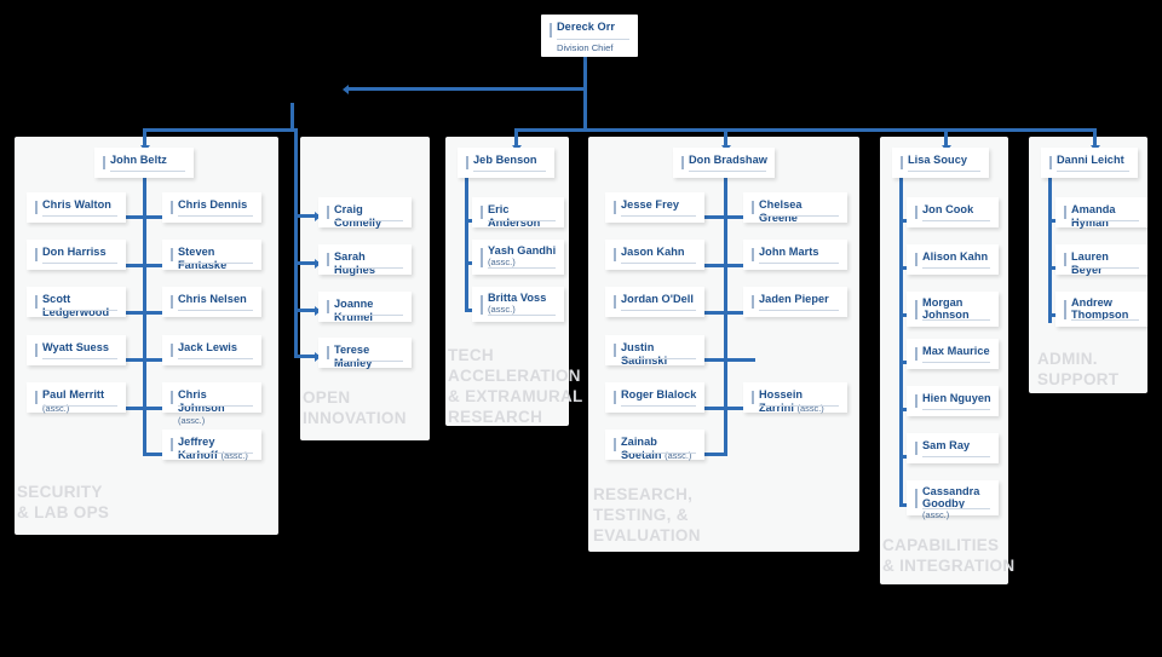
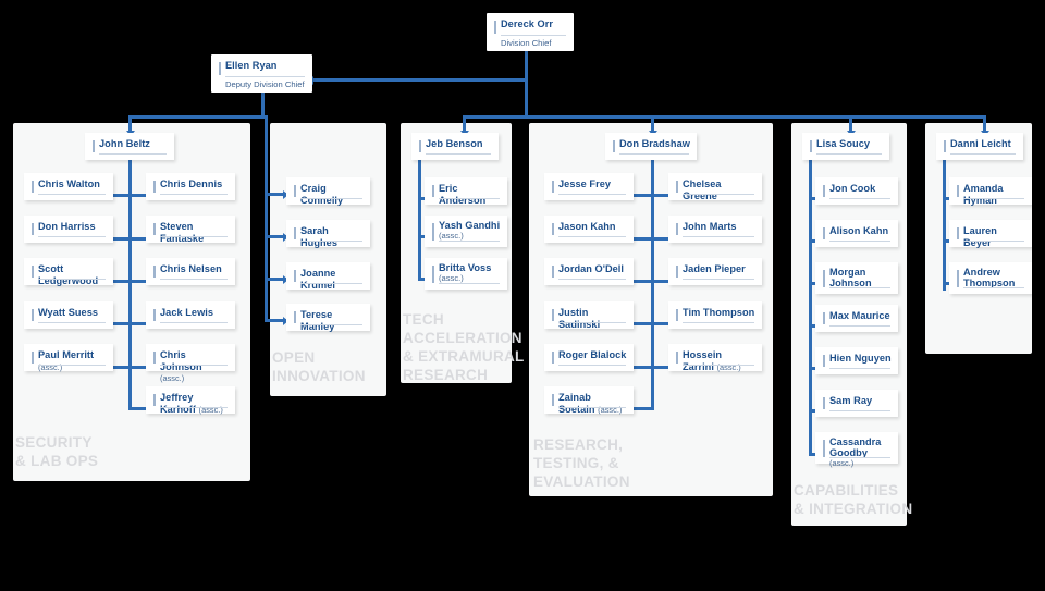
  Dereck Orr
  Division Chief
+ Ellen Ryan
+ Deputy Division Chief
  John Beltz
  Chris Walton
  Don Harriss
  Scott Ledgerwood
  Wyatt Suess
  Paul Merritt (assc.)
  Chris Dennis
  Steven Fantaske
  Chris Nelsen
  Jack Lewis
  Chris Johnson (assc.)
  Jeffrey Karhoff (assc.)
  SECURITY
  & LAB OPS
  Craig Connelly
  Sarah Hughes
  Joanne Krumel
  Terese Manley
  OPEN
  INNOVATION
  Jeb Benson
  Eric Anderson
  Yash Gandhi
  (assc.)
  Britta Voss
  (assc.)
  TECH
  ACCELERATION
  & EXTRAMURAL
  RESEARCH
  Don Bradshaw
  Jesse Frey
  Jason Kahn
  Jordan O'Dell
  Justin Sadinski
  Roger Blalock
  Zainab Soetain (assc.)
  Chelsea Greene
  John Marts
  Jaden Pieper
+ Tim Thompson
  Hossein Zarrini (assc.)
  RESEARCH,
  TESTING, &
  EVALUATION
  Lisa Soucy
  Jon Cook
  Alison Kahn
  Morgan Johnson
  Max Maurice
  Hien Nguyen
  Sam Ray
  Cassandra Goodby (assc.)
  CAPABILITIES
  & INTEGRATION
  Danni Leicht
  Amanda Hyman
  Lauren Beyer
  Andrew Thompson
- ADMIN.
- SUPPORT
